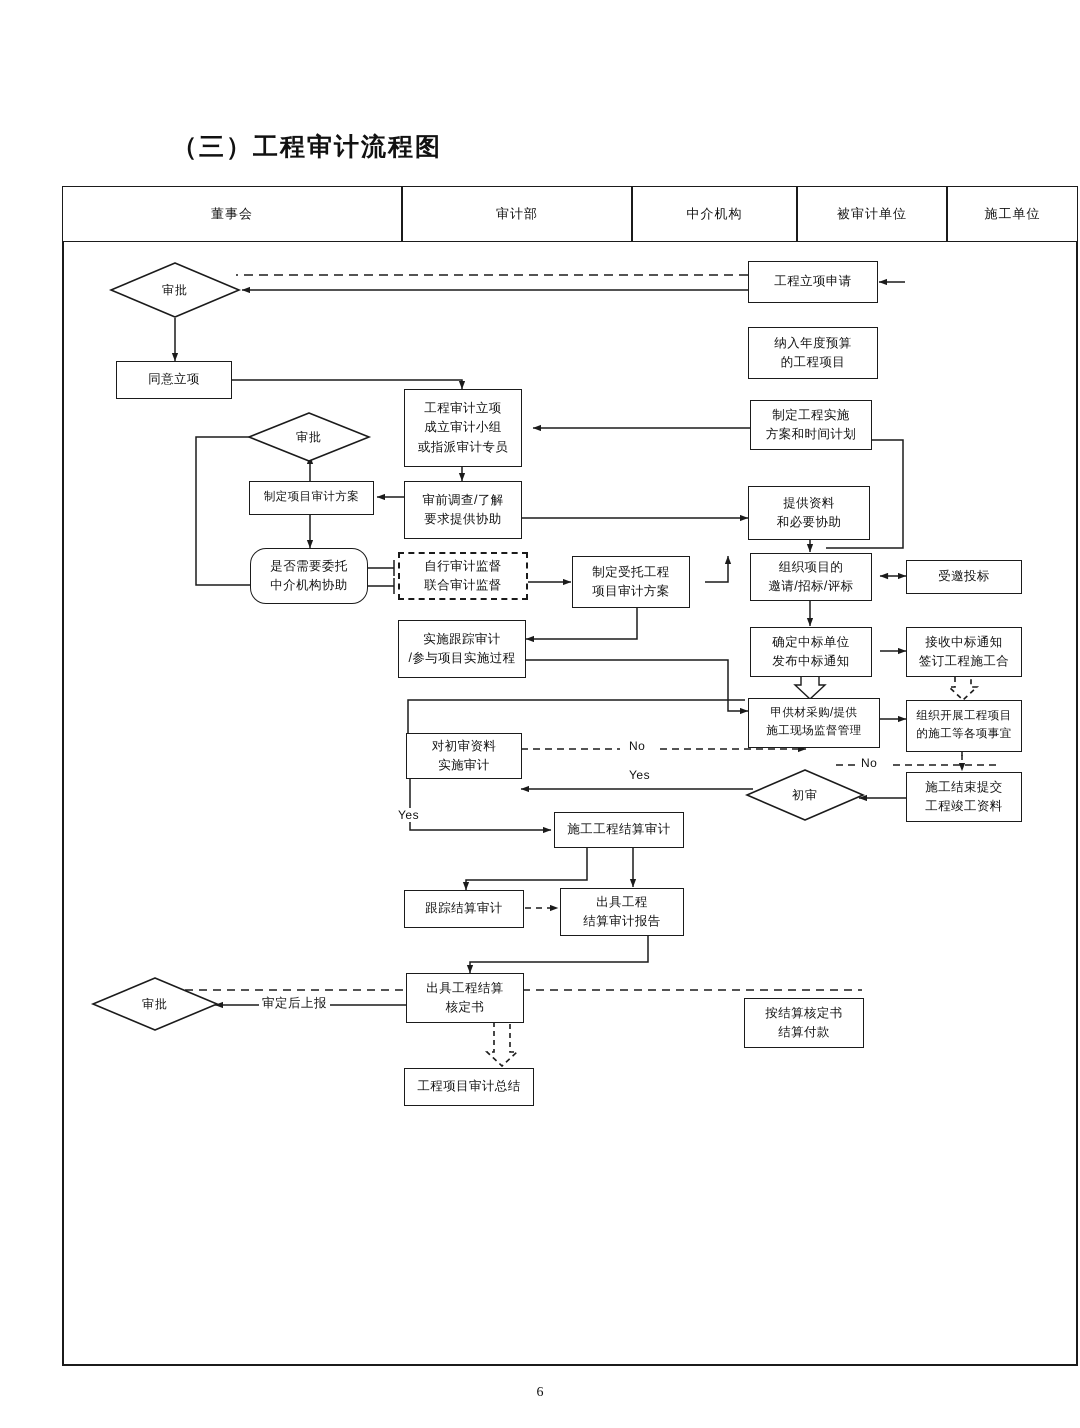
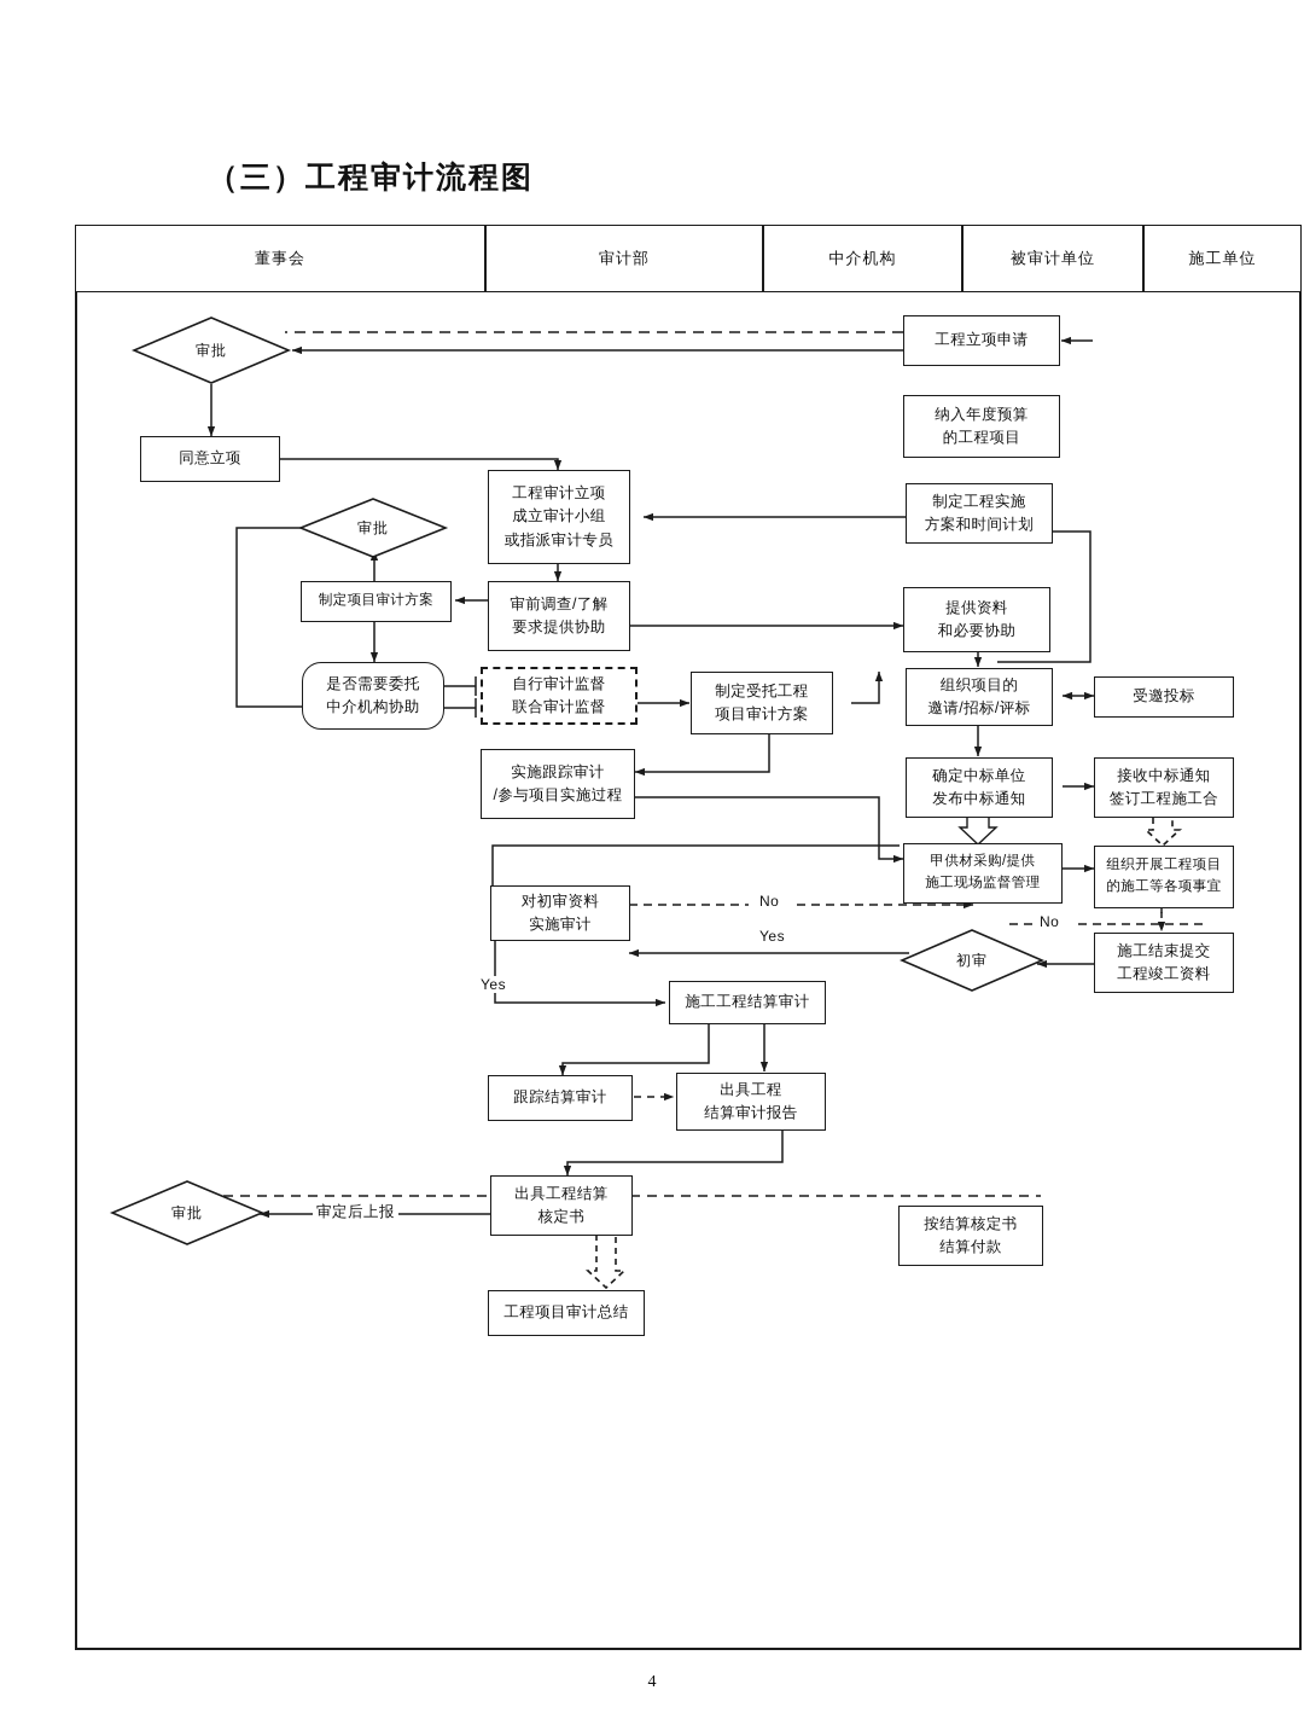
  （三）工程审计流程图
  董事会
  审计部
  中介机构
  被审计单位
  施工单位
  审批
  工程立项申请
  纳入年度预算
  的工程项目
  同意立项
  制定工程实施
  方案和时间计划
  工程审计立项
  成立审计小组
  或指派审计专员
  审批
  制定项目审计方案
  审前调查/了解
  要求提供协助
  提供资料
  和必要协助
  是否需要委托
  中介机构协助
  自行审计监督
  联合审计监督
  制定受托工程
  项目审计方案
  组织项目的
  邀请/招标/评标
  受邀投标
  实施跟踪审计
  /参与项目实施过程
  确定中标单位
  发布中标通知
  接收中标通知
  签订工程施工合
  甲供材采购/提供
  施工现场监督管理
  组织开展工程项目
  的施工等各项事宜
  对初审资料
  实施审计
  施工结束提交
  工程竣工资料
  初审
  施工工程结算审计
  跟踪结算审计
  出具工程
  结算审计报告
  审批
  出具工程结算
  核定书
  按结算核定书
  结算付款
  工程项目审计总结
  No
  No
  Yes
  Yes
  审定后上报
- 6
+ 4
